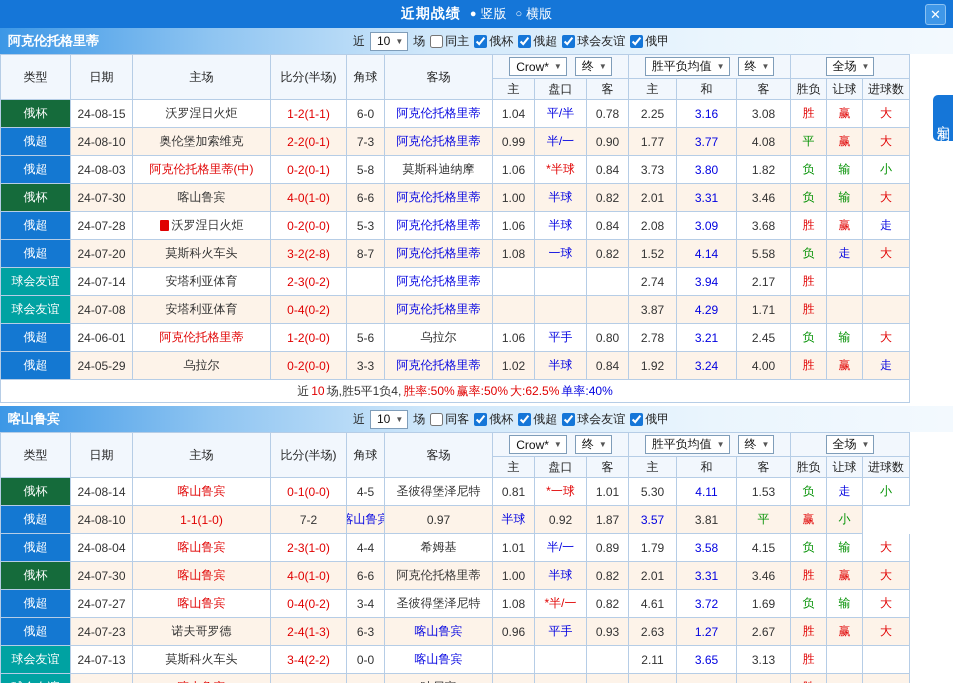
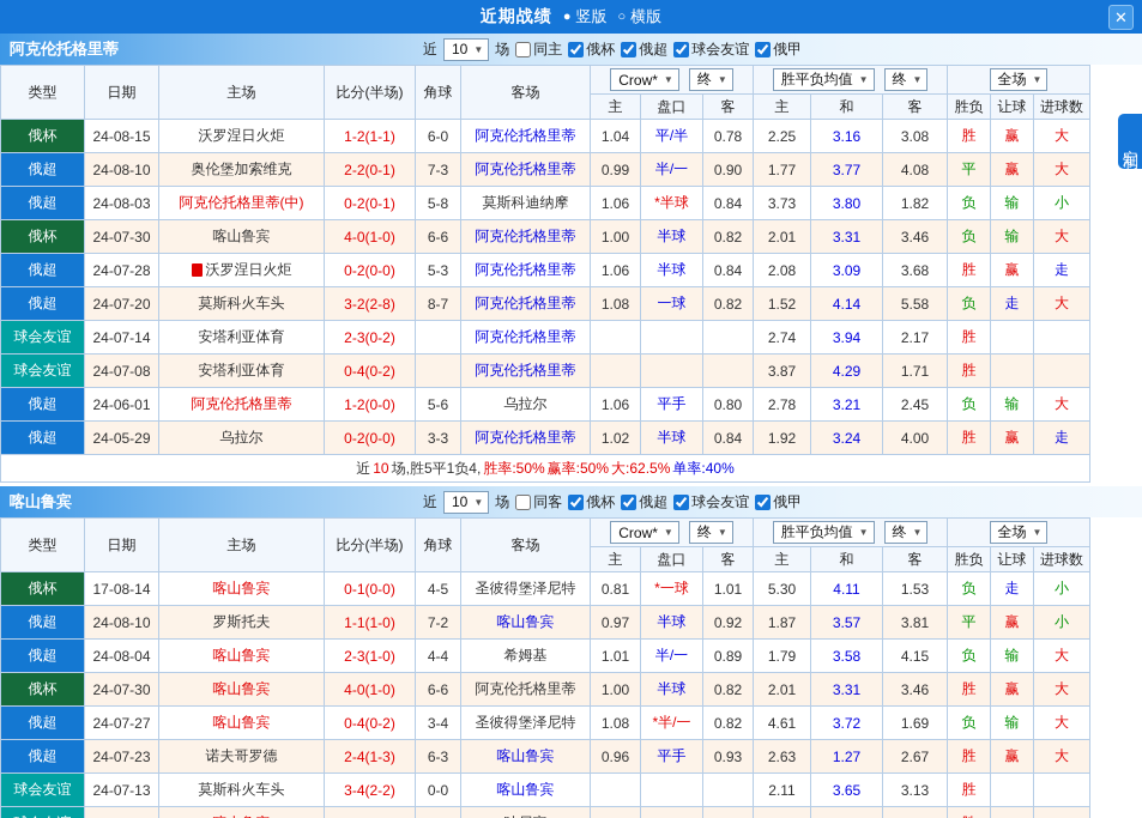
  近期战绩
  ●
  竖版
  ○
  横版
  ✕
  阿克伦托格里蒂
  近
  10
  ▼
  场
  同主
  俄杯
  俄超
  球会友谊
  俄甲
  类型
  日期
  主场
  比分(半场)
  角球
  客场
  Crow*
  ▼
  终
  ▼
  胜平负均值
  ▼
  终
  ▼
  全场
  ▼
  主
  盘口
  客
  主
  和
  客
  胜负
  让球
  进球数
  俄杯
  24-08-15
  沃罗涅日火炬
  1-2(1-1)
  6-0
  阿克伦托格里蒂
  1.04
  平/半
  0.78
  2.25
  3.16
  3.08
  胜
  赢
  大
  俄超
  24-08-10
  奥伦堡加索维克
  2-2(0-1)
  7-3
  阿克伦托格里蒂
  0.99
  半/一
  0.90
  1.77
  3.77
  4.08
  平
  赢
  大
  俄超
  24-08-03
  阿克伦托格里蒂(中)
  0-2(0-1)
  5-8
  莫斯科迪纳摩
  1.06
  *半球
  0.84
  3.73
  3.80
  1.82
  负
  输
  小
  俄杯
  24-07-30
  喀山鲁宾
  4-0(1-0)
  6-6
  阿克伦托格里蒂
  1.00
  半球
  0.82
  2.01
  3.31
  3.46
  负
  输
  大
  俄超
  24-07-28
  沃罗涅日火炬
  0-2(0-0)
  5-3
  阿克伦托格里蒂
  1.06
  半球
  0.84
  2.08
  3.09
  3.68
  胜
  赢
  走
  俄超
  24-07-20
  莫斯科火车头
  3-2(2-8)
  8-7
  阿克伦托格里蒂
  1.08
  一球
  0.82
  1.52
  4.14
  5.58
  负
  走
  大
  球会友谊
  24-07-14
  安塔利亚体育
  2-3(0-2)
  阿克伦托格里蒂
  2.74
  3.94
  2.17
  胜
  球会友谊
  24-07-08
  安塔利亚体育
  0-4(0-2)
  阿克伦托格里蒂
  3.87
  4.29
  1.71
  胜
  俄超
  24-06-01
  阿克伦托格里蒂
  1-2(0-0)
  5-6
  乌拉尔
  1.06
  平手
  0.80
  2.78
  3.21
  2.45
  负
  输
  大
  俄超
  24-05-29
  乌拉尔
  0-2(0-0)
  3-3
  阿克伦托格里蒂
  1.02
  半球
  0.84
  1.92
  3.24
  4.00
  胜
  赢
  走
  近
  10
  场,胜5平1负4,
  胜率:50%
  赢率:50%
  大:62.5%
  单率:40%
  喀山鲁宾
  近
  10
  ▼
  场
  同客
  俄杯
  俄超
  球会友谊
  俄甲
  类型
  日期
  主场
  比分(半场)
  角球
  客场
  Crow*
  ▼
  终
  ▼
  胜平负均值
  ▼
  终
  ▼
  全场
  ▼
  主
  盘口
  客
  主
  和
  客
  胜负
  让球
  进球数
  俄杯
- 24-08-14
+ 17-08-14
  喀山鲁宾
  0-1(0-0)
  4-5
  圣彼得堡泽尼特
  0.81
  *一球
  1.01
  5.30
  4.11
  1.53
  负
  走
  小
  俄超
  24-08-10
+ 罗斯托夫
  1-1(1-0)
  7-2
  喀山鲁宾
  0.97
  半球
  0.92
  1.87
  3.57
  3.81
  平
  赢
  小
  俄超
  24-08-04
  喀山鲁宾
  2-3(1-0)
  4-4
  希姆基
  1.01
  半/一
  0.89
  1.79
  3.58
  4.15
  负
  输
  大
  俄杯
  24-07-30
  喀山鲁宾
  4-0(1-0)
  6-6
  阿克伦托格里蒂
  1.00
  半球
  0.82
  2.01
  3.31
  3.46
  胜
  赢
  大
  俄超
  24-07-27
  喀山鲁宾
  0-4(0-2)
  3-4
  圣彼得堡泽尼特
  1.08
  *半/一
  0.82
  4.61
  3.72
  1.69
  负
  输
  大
  俄超
  24-07-23
  诺夫哥罗德
  2-4(1-3)
  6-3
  喀山鲁宾
  0.96
  平手
  0.93
  2.63
  1.27
  2.67
  胜
  赢
  大
  球会友谊
  24-07-13
  莫斯科火车头
  3-4(2-2)
  0-0
  喀山鲁宾
  2.11
  3.65
  3.13
  胜
